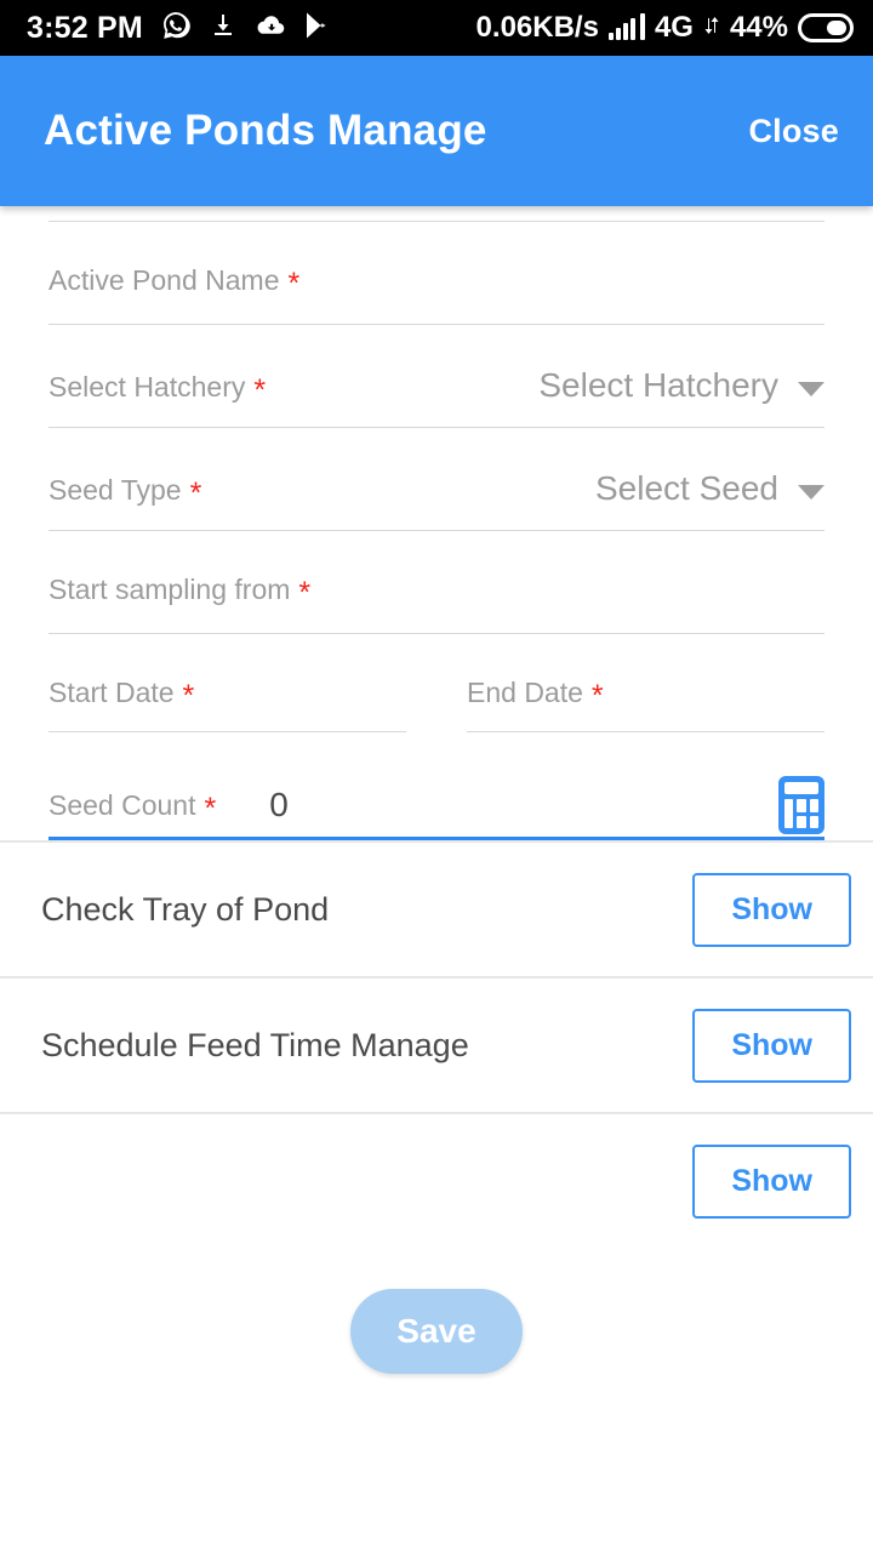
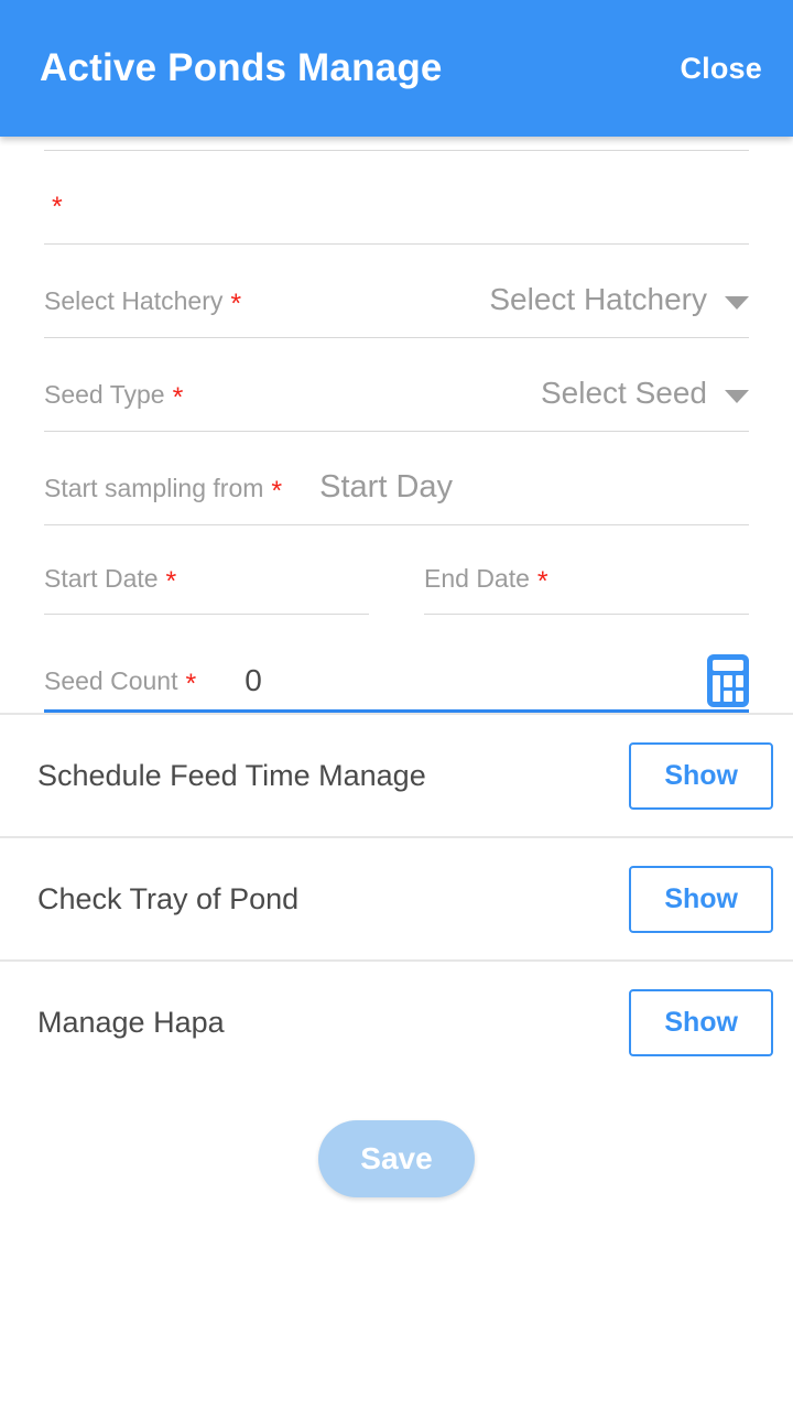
- 3:52 PM
- 0.06KB/s
- 4G
- 44%
  Active Ponds Manage
  Close
- Active Pond Name
  *
  Select Hatchery
  *
  Select Hatchery
  Seed Type
  *
  Select Seed
  Start sampling from
  *
+ Start Day
  Start Date
  *
  End Date
  *
  Seed Count
  *
  0
- Check Tray of Pond
+ Schedule Feed Time Manage
  Show
- Schedule Feed Time Manage
+ Check Tray of Pond
  Show
+ Manage Hapa
  Show
  Save
